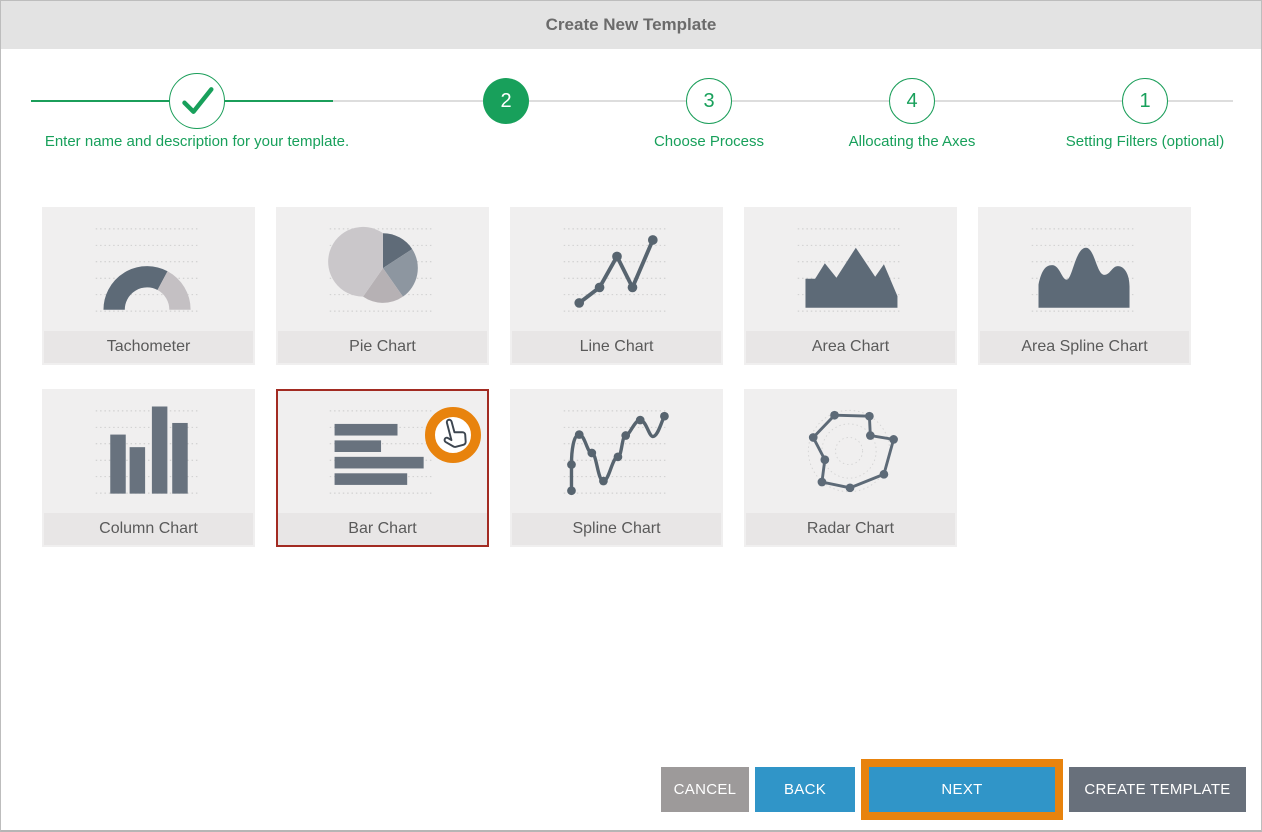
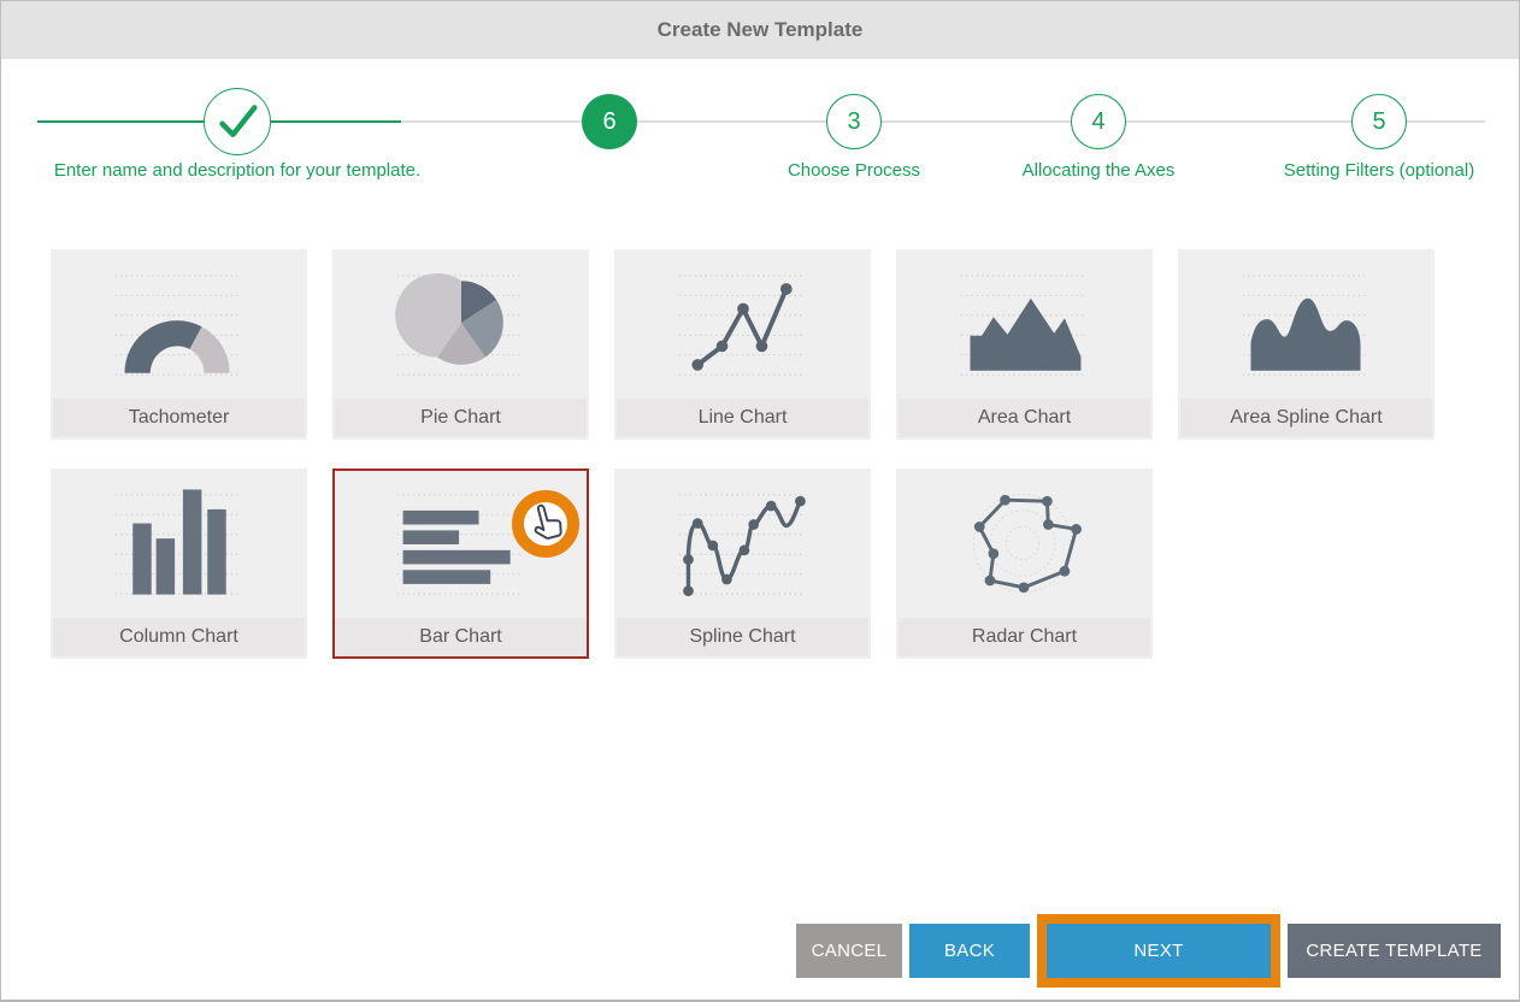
  Create New Template
- 2
+ 6
  3
  4
- 1
+ 5
  Enter name and description for your template.
  Choose Process
  Allocating the Axes
  Setting Filters (optional)
  Tachometer
  Pie Chart
  Line Chart
  Area Chart
  Area Spline Chart
  Column Chart
  Bar Chart
  Spline Chart
  Radar Chart
  CANCEL
  BACK
  NEXT
  CREATE TEMPLATE
